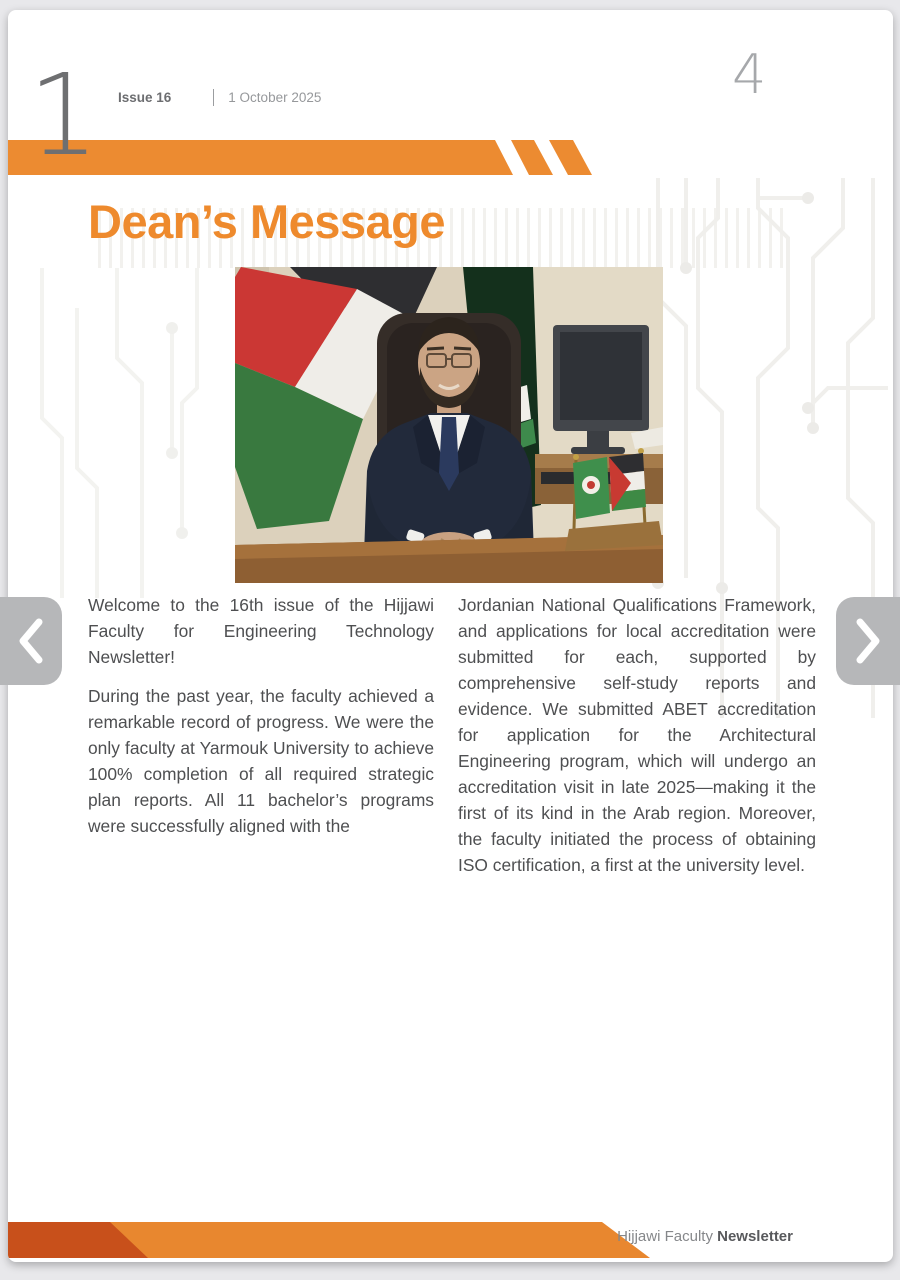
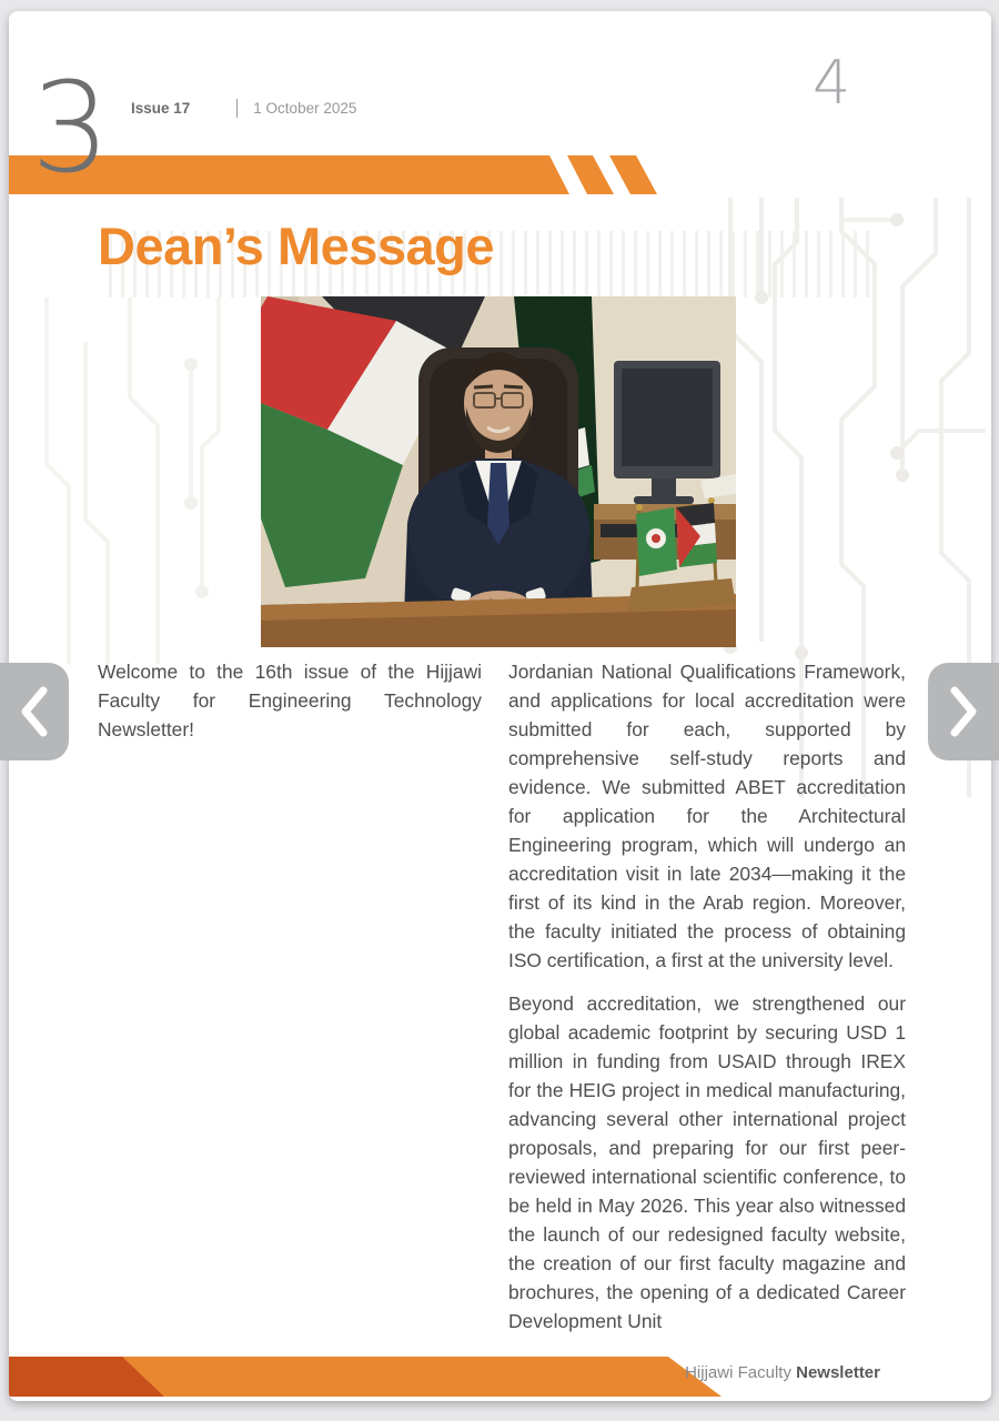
- 1
+ 3
  4
- Issue 16
+ Issue 17
  1 October 2025
  Dean’s Message
  Welcome to the 16th issue of the Hijjawi Faculty for Engineering Technology Newsletter!
- During the past year, the faculty achieved a remarkable record of progress. We were the only faculty at Yarmouk University to achieve 100% completion of all required strategic plan reports. All 11 bachelor’s programs were successfully aligned with the
- Jordanian National Qualifications Framework, and applications for local accreditation were submitted for each, supported by comprehensive self-study reports and evidence. We submitted ABET accreditation for application for the Architectural Engineering program, which will undergo an accreditation visit in late 2025—making it the first of its kind in the Arab region. Moreover, the faculty initiated the process of obtaining ISO certification, a first at the university level.
+ Jordanian National Qualifications Framework, and applications for local accreditation were submitted for each, supported by comprehensive self-study reports and evidence. We submitted ABET accreditation for application for the Architectural Engineering program, which will undergo an accreditation visit in late 2034—making it the first of its kind in the Arab region. Moreover, the faculty initiated the process of obtaining ISO certification, a first at the university level.
+ Beyond accreditation, we strengthened our global academic footprint by securing USD 1 million in funding from USAID through IREX for the HEIG project in medical manufacturing, advancing several other international project proposals, and preparing for our first peer-reviewed international scientific conference, to be held in May 2026. This year also witnessed the launch of our redesigned faculty website, the creation of our first faculty magazine and brochures, the opening of a dedicated Career Development Unit
  Hijjawi Faculty Newsletter
